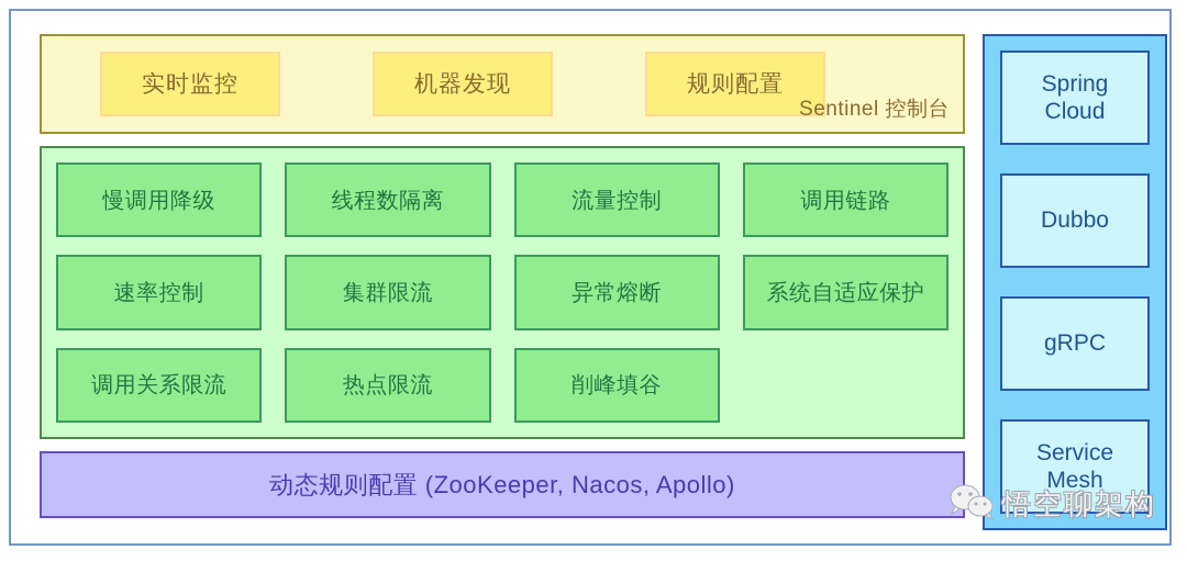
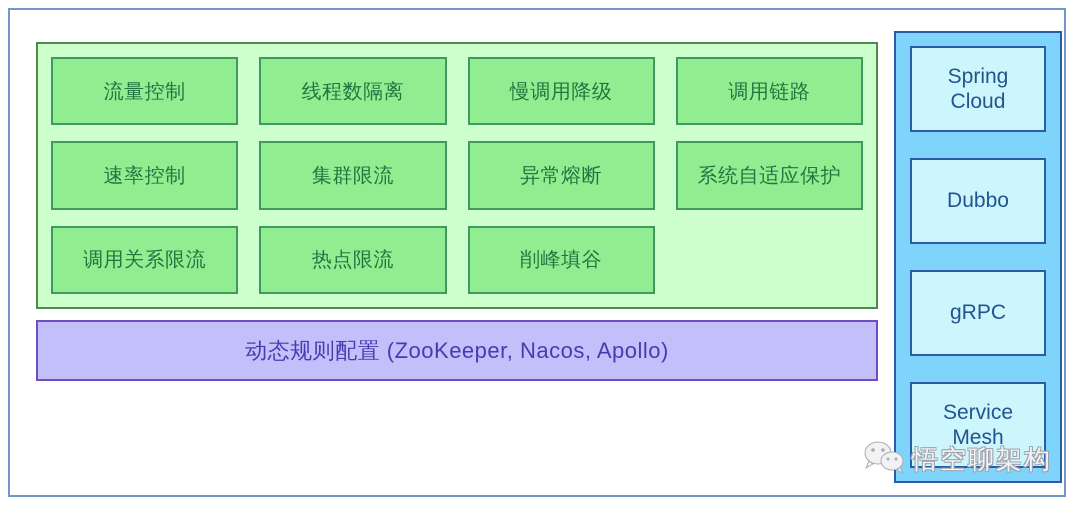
- 实时监控
- 机器发现
- 规则配置
- Sentinel 控制台
- 慢调用降级
+ 流量控制
  线程数隔离
- 流量控制
+ 慢调用降级
  调用链路
  速率控制
  集群限流
  异常熔断
  系统自适应保护
  调用关系限流
  热点限流
  削峰填谷
  动态规则配置 (ZooKeeper, Nacos, Apollo)
  Spring
  Cloud
  Dubbo
  gRPC
  Service
  Mesh
  悟空聊架构
